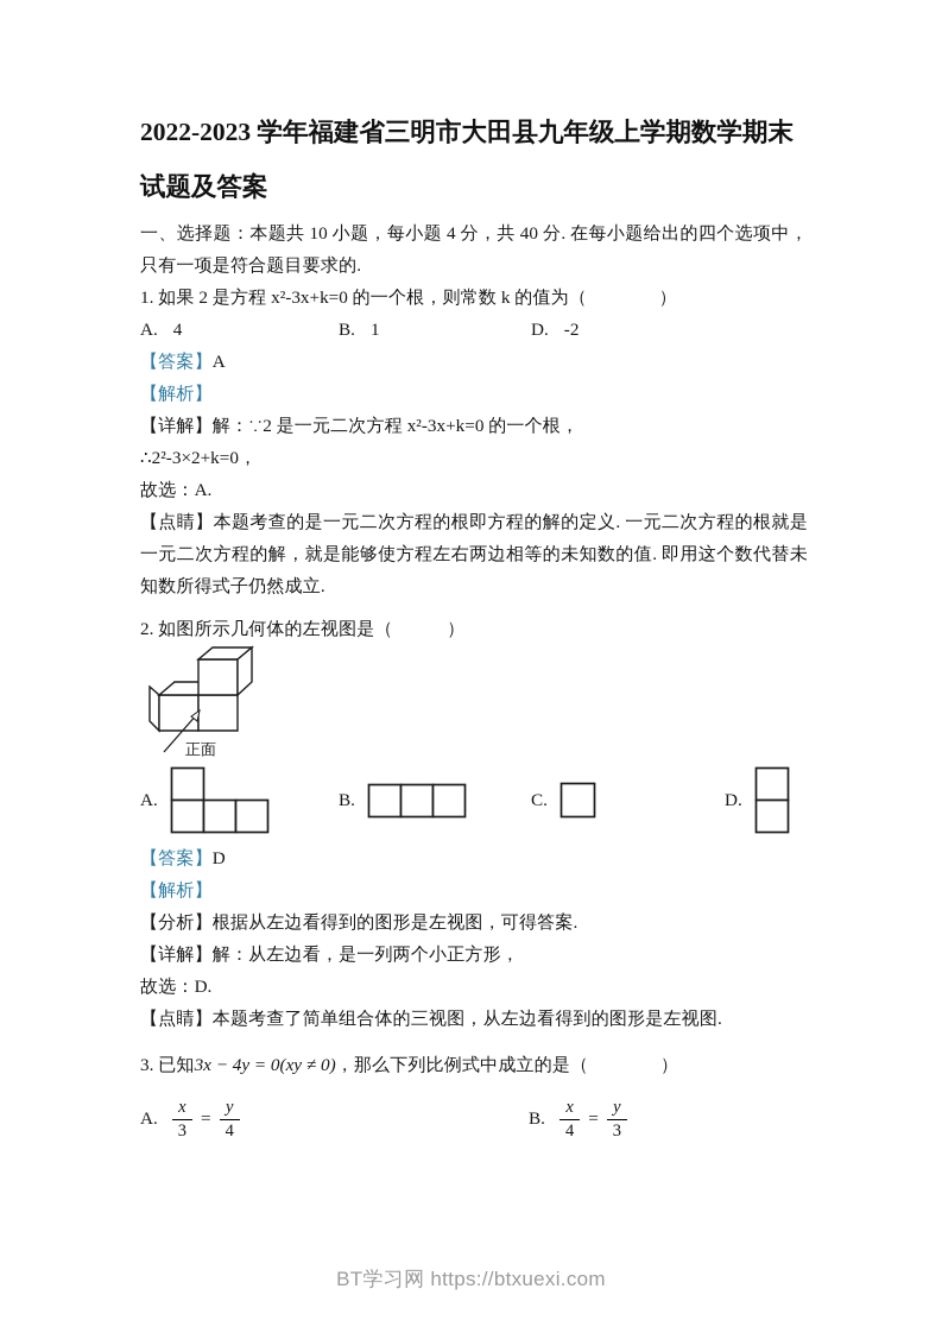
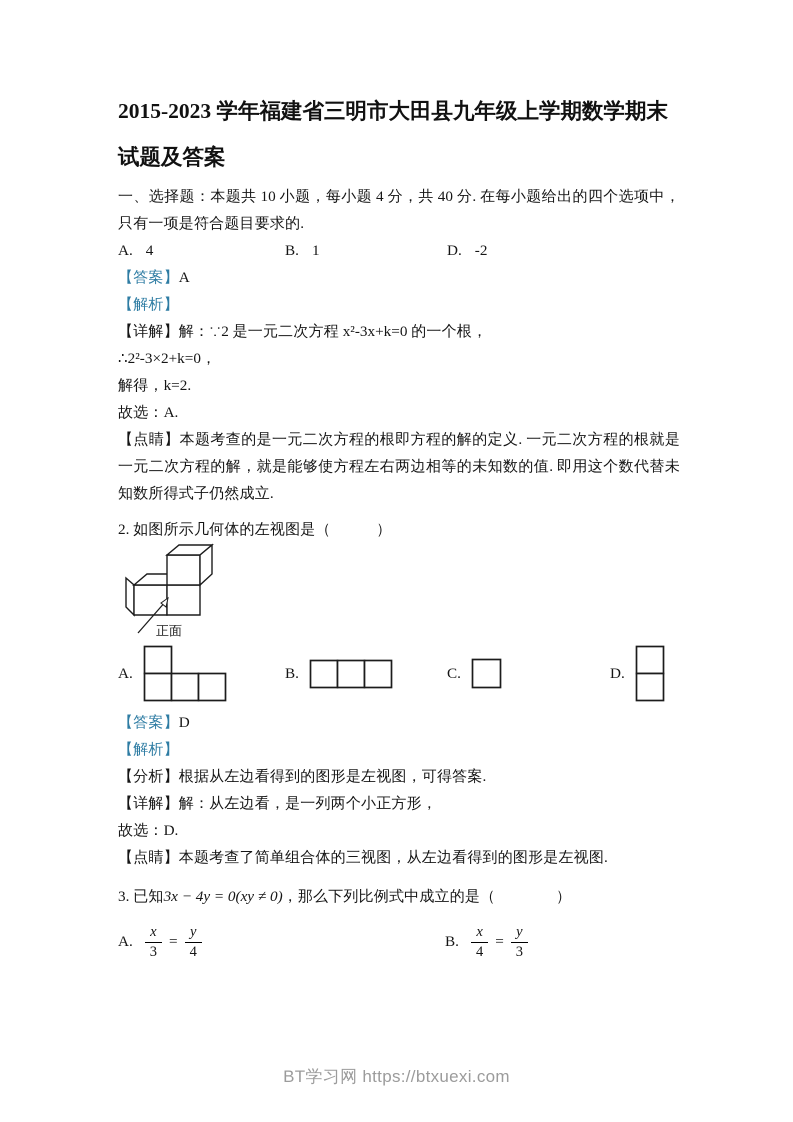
- 2022-2023 学年福建省三明市大田县九年级上学期数学期末
+ 2015-2023 学年福建省三明市大田县九年级上学期数学期末
  试题及答案
  一、选择题：本题共 10 小题，每小题 4 分，共 40 分. 在每小题给出的四个选项中，只有一项是符合题目要求的.
- 1. 如果 2 是方程 x²-3x+k=0 的一个根，则常数 k 的值为（ ）
  A. 4
  B. 1
  D. -2
  【答案】A
  【解析】
  【详解】解：∵2 是一元二次方程 x²-3x+k=0 的一个根，
  ∴2²-3×2+k=0，
+ 解得，k=2.
  故选：A.
  【点睛】本题考查的是一元二次方程的根即方程的解的定义. 一元二次方程的根就是一元二次方程的解，就是能够使方程左右两边相等的未知数的值. 即用这个数代替未知数所得式子仍然成立.
  2. 如图所示几何体的左视图是（ ）
  正面
  A.
  B.
  C.
  D.
  【答案】D
  【解析】
  【分析】根据从左边看得到的图形是左视图，可得答案.
  【详解】解：从左边看，是一列两个小正方形，
  故选：D.
  【点睛】本题考查了简单组合体的三视图，从左边看得到的图形是左视图.
  3. 已知3x − 4y = 0(xy ≠ 0)，那么下列比例式中成立的是（ ）
  A.
  x
  3
  =
  y
  4
  B.
  x
  4
  =
  y
  3
  BT学习网 https://btxuexi.com
